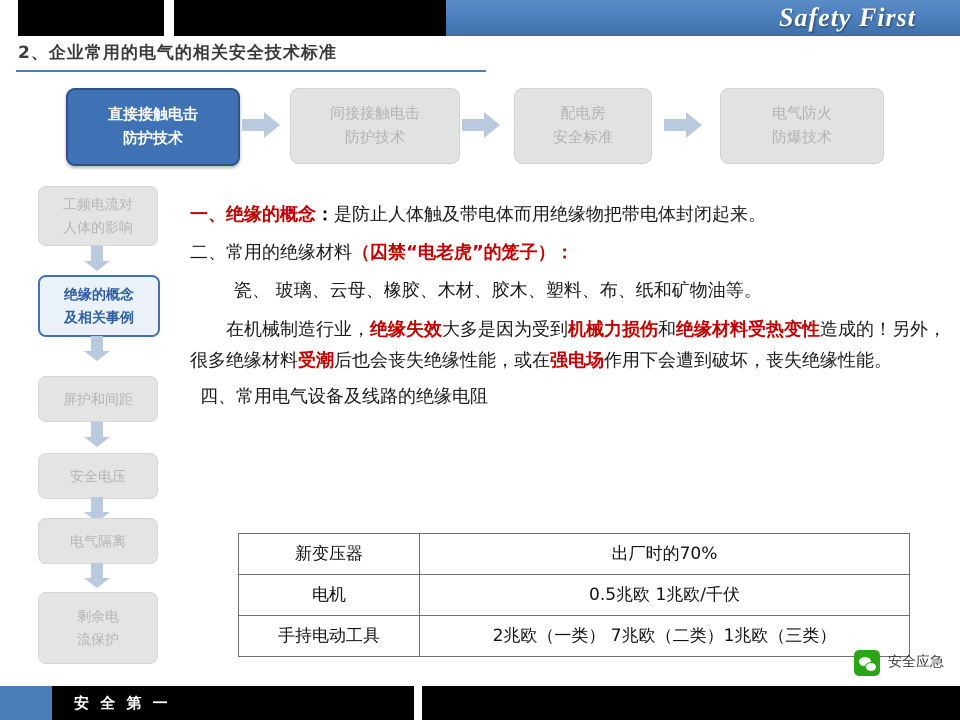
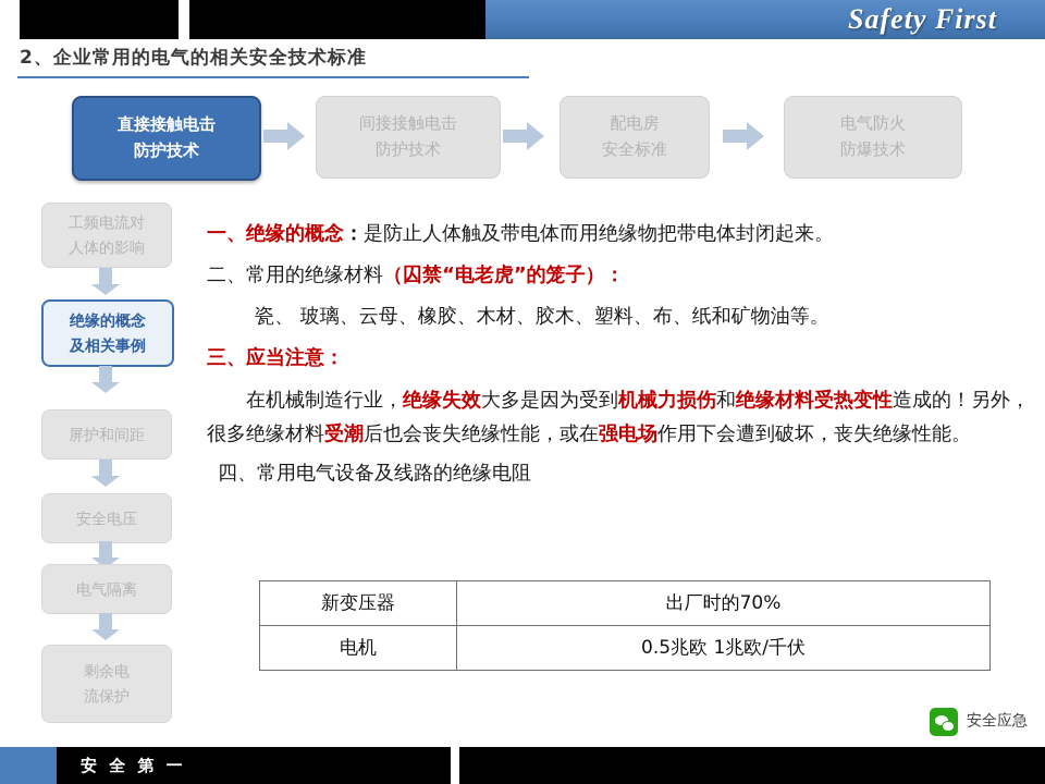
  Safety First
  2、企业常用的电气的相关安全技术标准
  直接接触电击
  防护技术
  间接接触电击
  防护技术
  配电房
  安全标准
  电气防火
  防爆技术
  工频电流对
  人体的影响
  绝缘的概念
  及相关事例
  屏护和间距
  安全电压
  电气隔离
  剩余电
  流保护
  一、绝缘的概念：是防止人体触及带电体而用绝缘物把带电体封闭起来。
  二、常用的绝缘材料（囚禁“电老虎”的笼子）：
  瓷、 玻璃、云母、橡胶、木材、胶木、塑料、布、纸和矿物油等。
+ 三、应当注意：
  在机械制造行业，绝缘失效大多是因为受到机械力损伤和绝缘材料受热变性造成的！另外，很多绝缘材料受潮后也会丧失绝缘性能，或在强电场作用下会遭到破坏，丧失绝缘性能。
  四、常用电气设备及线路的绝缘电阻
  新变压器	出厂时的70%
  电机	0.5兆欧 1兆欧/千伏
- 手持电动工具	2兆欧（一类） 7兆欧（二类）1兆欧（三类）
  安全应急
  安 全 第 一
